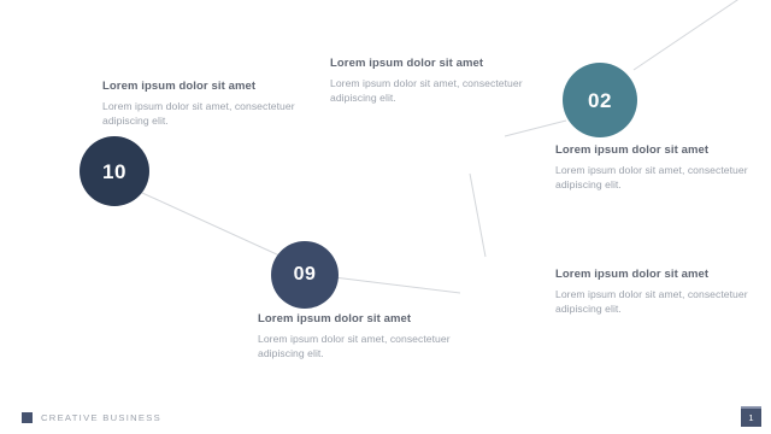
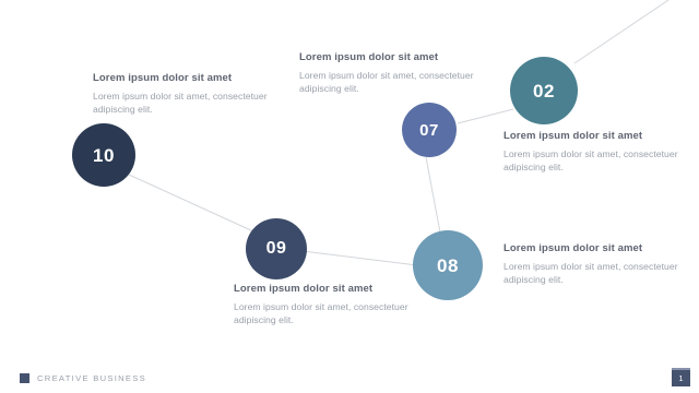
  10
  09
+ 08
+ 07
  02
  Lorem ipsum dolor sit amet
  Lorem ipsum dolor sit amet, consectetuer adipiscing elit.
  Lorem ipsum dolor sit amet
  Lorem ipsum dolor sit amet, consectetuer adipiscing elit.
  Lorem ipsum dolor sit amet
  Lorem ipsum dolor sit amet, consectetuer adipiscing elit.
  Lorem ipsum dolor sit amet
  Lorem ipsum dolor sit amet, consectetuer adipiscing elit.
  Lorem ipsum dolor sit amet
  Lorem ipsum dolor sit amet, consectetuer adipiscing elit.
  CREATIVE BUSINESS
  1
